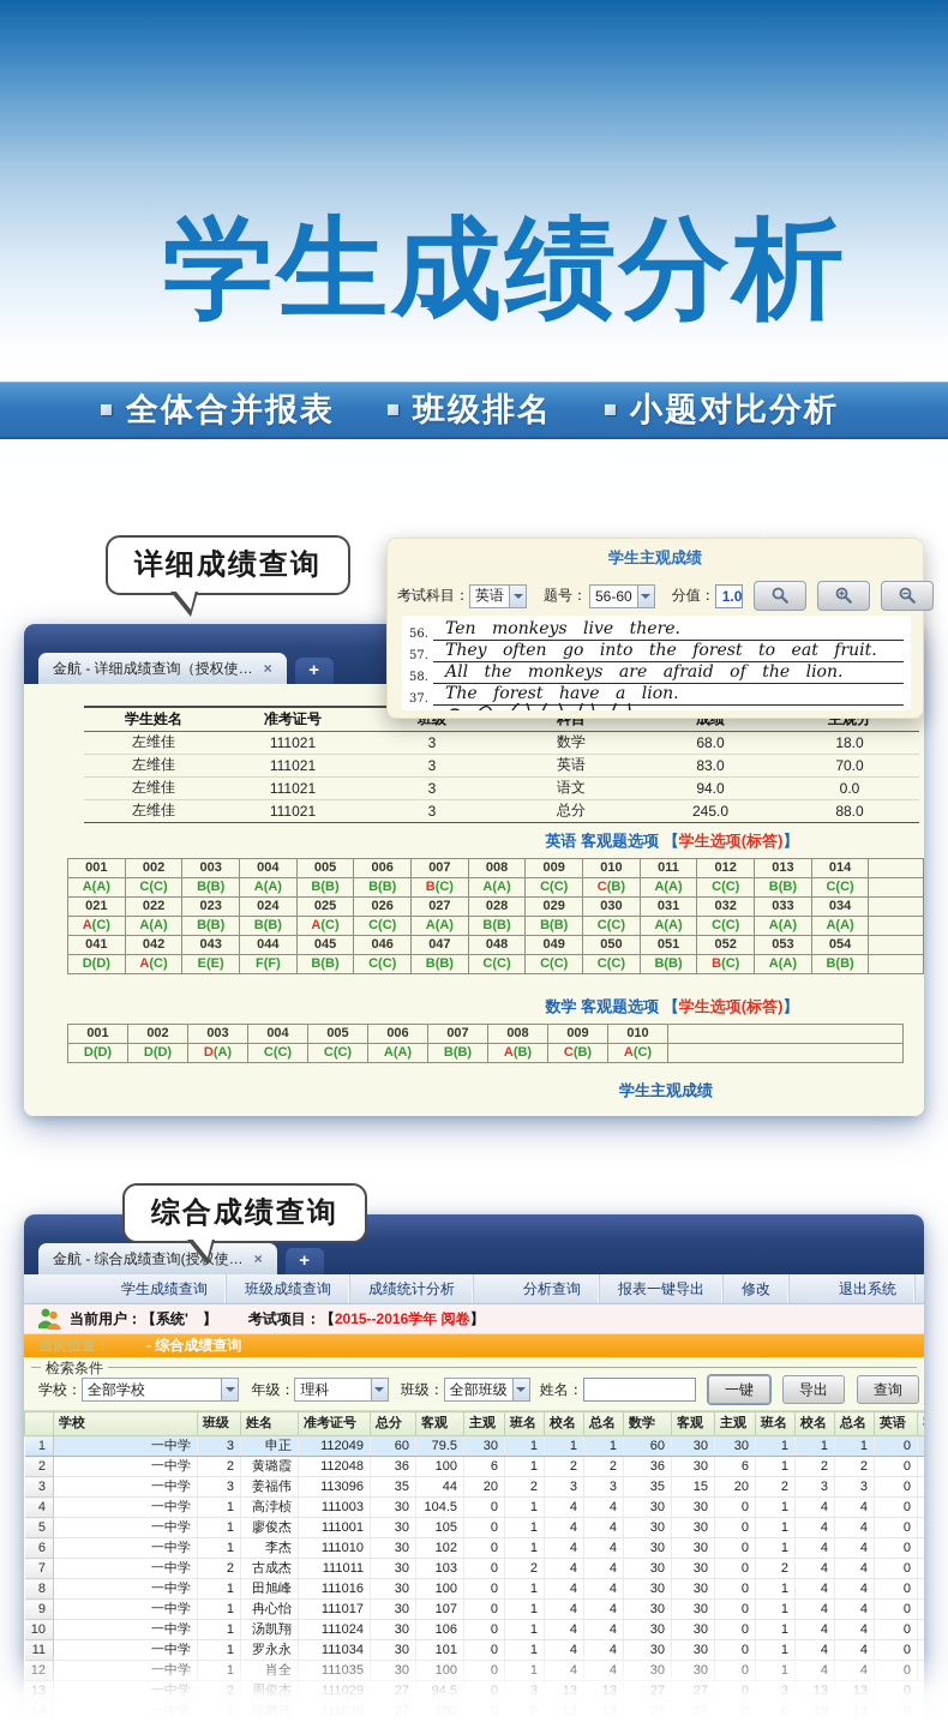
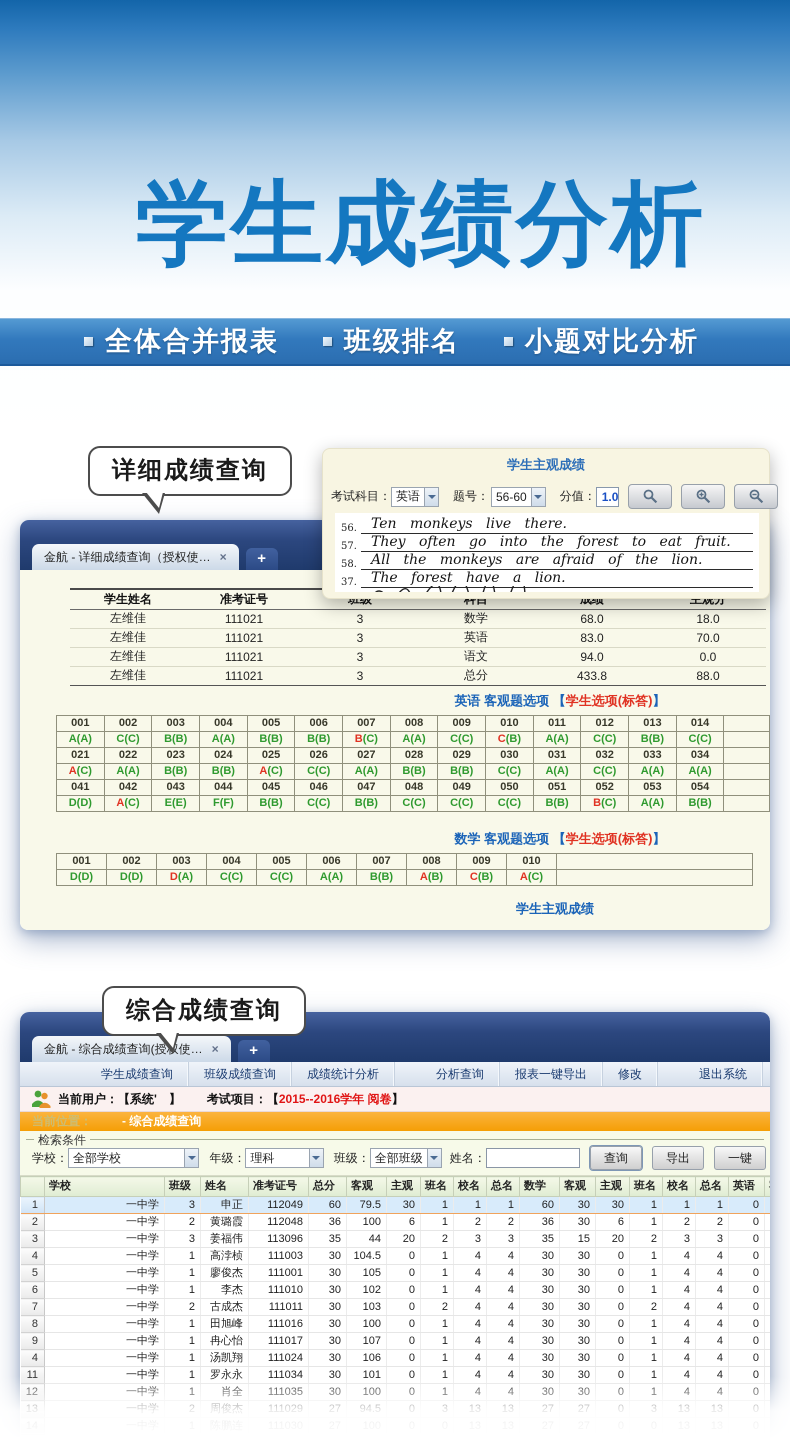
  学生成绩分析
  全体合并报表
  班级排名
  小题对比分析
  详细成绩查询
  金航 - 详细成绩查询（授权使…
  ×
  +
  左维佳	111021	3	数学	68.0	18.0
  左维佳	111021	3	英语	83.0	70.0
  左维佳	111021	3	语文	94.0	0.0
- 左维佳	111021	3	总分	245.0	88.0
+ 左维佳	111021	3	总分	433.8	88.0
  英语 客观题选项 【学生选项(标答)】
  001	002	003	004	005	006	007	008	009	010	011	012	013	014
  A(A)	C(C)	B(B)	A(A)	B(B)	B(B)	B(C)	A(A)	C(C)	C(B)	A(A)	C(C)	B(B)	C(C)
  021	022	023	024	025	026	027	028	029	030	031	032	033	034
  A(C)	A(A)	B(B)	B(B)	A(C)	C(C)	A(A)	B(B)	B(B)	C(C)	A(A)	C(C)	A(A)	A(A)
  041	042	043	044	045	046	047	048	049	050	051	052	053	054
  D(D)	A(C)	E(E)	F(F)	B(B)	C(C)	B(B)	C(C)	C(C)	C(C)	B(B)	B(C)	A(A)	B(B)
  数学 客观题选项 【学生选项(标答)】
  001	002	003	004	005	006	007	008	009	010
  D(D)	D(D)	D(A)	C(C)	C(C)	A(A)	B(B)	A(B)	C(B)	A(C)
  学生主观成绩
  学生主观成绩
  考试科目：
  英语
  题号：
  56-60
  分值：
  1.0
  56.
  Ten monkeys live there.
  57.
  They often go into the forest to eat fruit.
  58.
  All the monkeys are afraid of the lion.
  37.
  The forest have a lion.
  综合成绩查询
  金航 - 综合成绩查询(使…
  ×
  +
  学生成绩查询
  班级成绩查询
  成绩统计分析
  分析查询
  报表一键导出
  修改
  退出系统
  当前用户：
  【系统' 】
  考试项目：
  【
  2015--2016学年 阅卷
  】
  当前位置：
  - 综合成绩查询
  检索条件
  学校：
  全部学校
  年级：
  理科
  班级：
  全部班级
  姓名：
- 一键
+ 查询
  导出
- 查询
+ 一键
  	学校	班级	姓名	准考证号	总分	客观	主观	班名	校名	总名	数学	客观	主观	班名	校名	总名	英语
  1	一中学	3	申正	112049	60	79.5	30	1	1	1	60	30	30	1	1	1	0
  2	一中学	2	黄璐霞	112048	36	100	6	1	2	2	36	30	6	1	2	2	0
  3	一中学	3	姜福伟	113096	35	44	20	2	3	3	35	15	20	2	3	3	0
  4	一中学	1	高浡桢	111003	30	104.5	0	1	4	4	30	30	0	1	4	4	0
  5	一中学	1	廖俊杰	111001	30	105	0	1	4	4	30	30	0	1	4	4	0
  6	一中学	1	李杰	111010	30	102	0	1	4	4	30	30	0	1	4	4	0
  7	一中学	2	古成杰	111011	30	103	0	2	4	4	30	30	0	2	4	4	0
  8	一中学	1	田旭峰	111016	30	100	0	1	4	4	30	30	0	1	4	4	0
  9	一中学	1	冉心怡	111017	30	107	0	1	4	4	30	30	0	1	4	4	0
- 10	一中学	1	汤凯翔	111024	30	106	0	1	4	4	30	30	0	1	4	4	0
+ 4	一中学	1	汤凯翔	111024	30	106	0	1	4	4	30	30	0	1	4	4	0
  11	一中学	1	罗永永	111034	30	101	0	1	4	4	30	30	0	1	4	4	0
